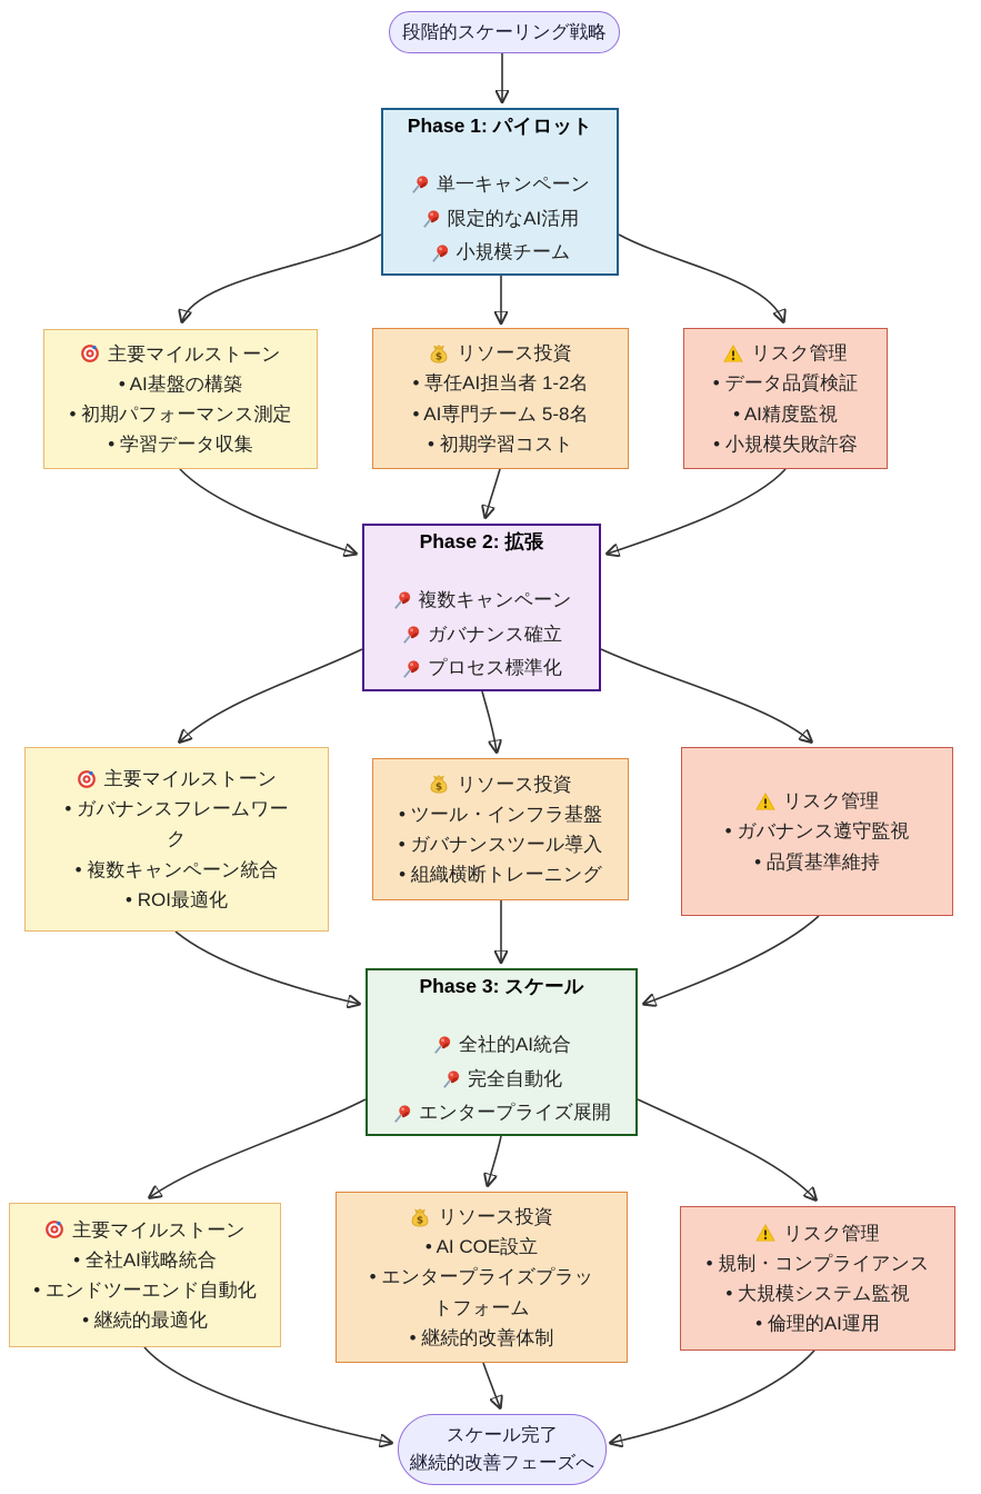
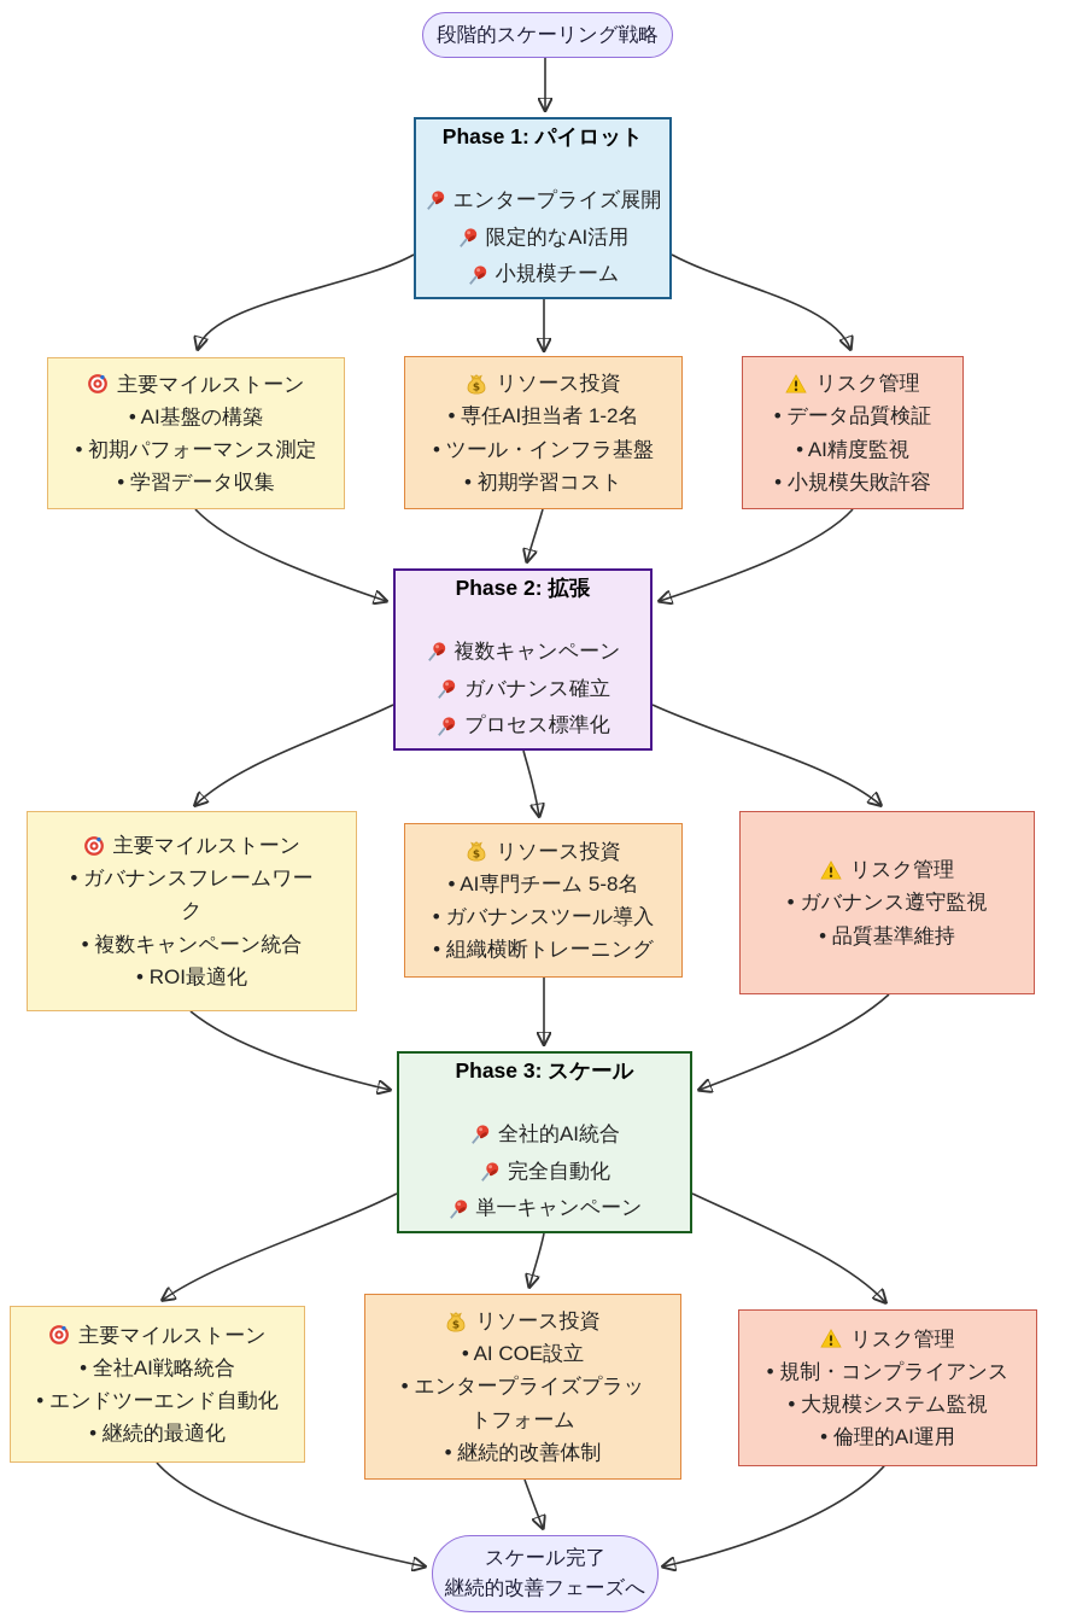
  段階的スケーリング戦略
  Phase 1: パイロット
- 単一キャンペーン
+ エンタープライズ展開
  限定的なAI活用
  小規模チーム
  主要マイルストーン
  AI基盤の構築
  初期パフォーマンス測定
  学習データ収集
  リソース投資
  専任AI担当者 1-2名
- AI専門チーム 5-8名
+ ツール・インフラ基盤
  初期学習コスト
  リスク管理
  データ品質検証
  AI精度監視
  小規模失敗許容
  Phase 2: 拡張
  複数キャンペーン
  ガバナンス確立
  プロセス標準化
  主要マイルストーン
  ガバナンスフレームワーク
  複数キャンペーン統合
  ROI最適化
  リソース投資
- ツール・インフラ基盤
+ AI専門チーム 5-8名
  ガバナンスツール導入
  組織横断トレーニング
  リスク管理
  ガバナンス遵守監視
  品質基準維持
  Phase 3: スケール
  全社的AI統合
  完全自動化
- エンタープライズ展開
+ 単一キャンペーン
  主要マイルストーン
  全社AI戦略統合
  エンドツーエンド自動化
  継続的最適化
  リソース投資
  AI COE設立
  エンタープライズプラットフォーム
  継続的改善体制
  リスク管理
  規制・コンプライアンス
  大規模システム監視
  倫理的AI運用
  スケール完了
  継続的改善フェーズへ
